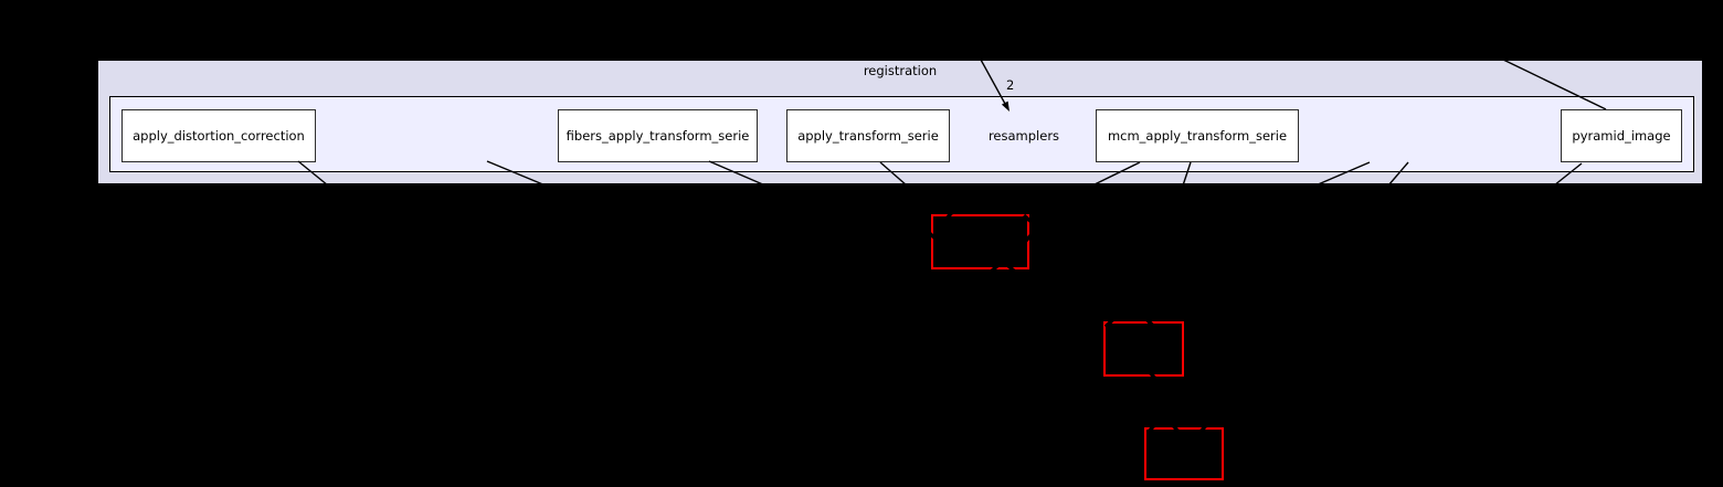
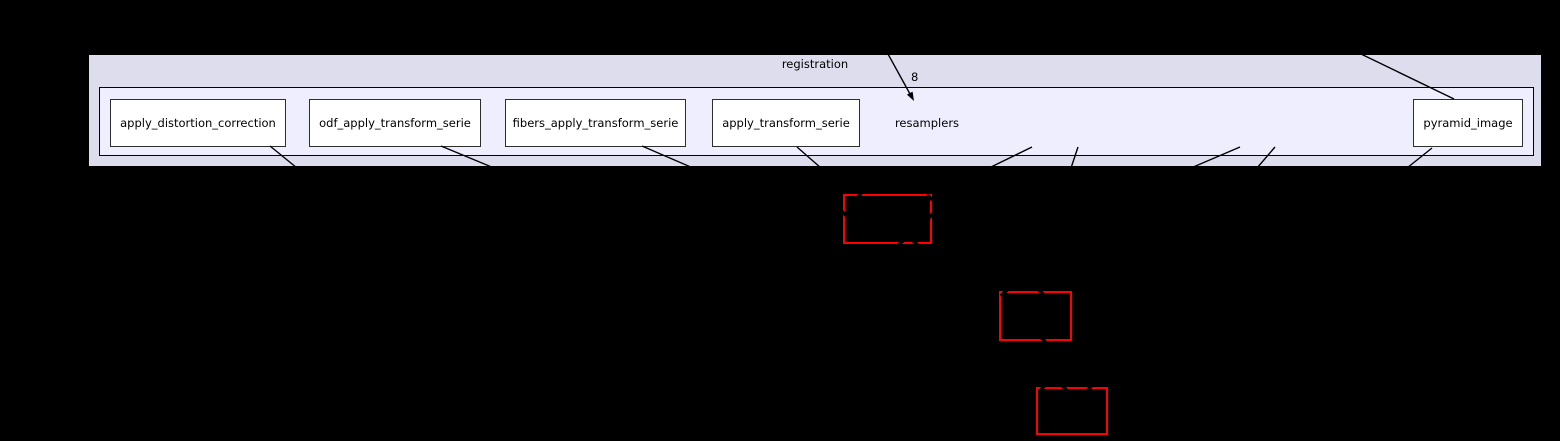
  registration
  apply_distortion_correction
+ odf_apply_transform_serie
  fibers_apply_transform_serie
  apply_transform_serie
- mcm_apply_transform_serie
  pyramid_image
  resamplers
- 2
+ 8
